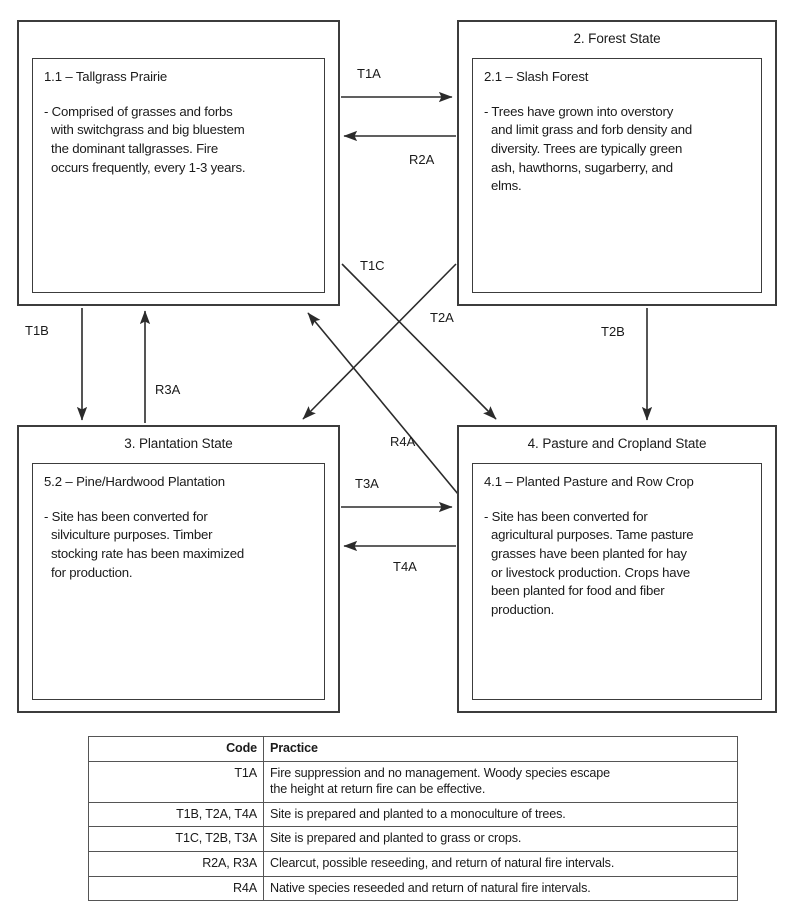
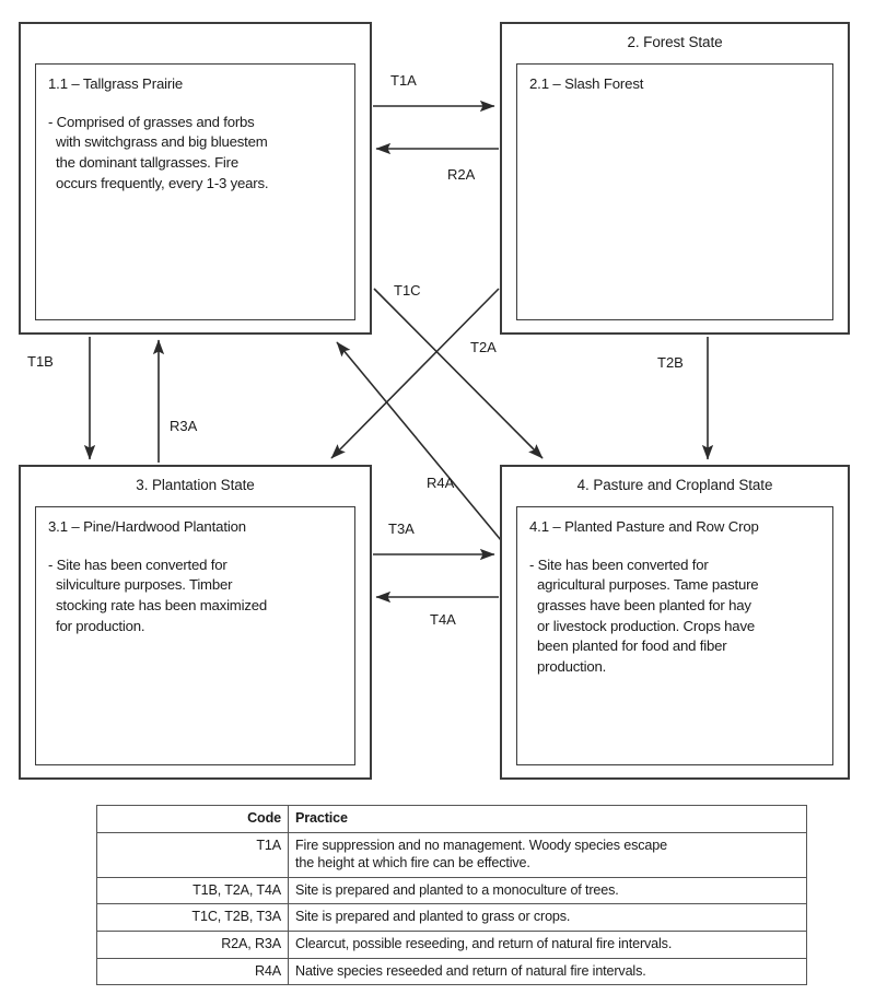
  1.1 – Tallgrass Prairie
  - Comprised of grasses and forbs
  with switchgrass and big bluestem
  the dominant tallgrasses. Fire
  occurs frequently, every 1-3 years.
  2. Forest State
  2.1 – Slash Forest
- - Trees have grown into overstory
- and limit grass and forb density and
- diversity. Trees are typically green
- ash, hawthorns, sugarberry, and
- elms.
  3. Plantation State
- 5.2 – Pine/Hardwood Plantation
+ 3.1 – Pine/Hardwood Plantation
  - Site has been converted for
  silviculture purposes. Timber
  stocking rate has been maximized
  for production.
  4. Pasture and Cropland State
  4.1 – Planted Pasture and Row Crop
  - Site has been converted for
  agricultural purposes. Tame pasture
  grasses have been planted for hay
  or livestock production. Crops have
  been planted for food and fiber
  production.
  T1A
  R2A
  T1B
  R3A
  T1C
  R4A
  T2A
  T2B
  T3A
  T4A
  Code	Practice
- T1A	Fire suppression and no management. Woody species escape the height at return fire can be effective.
+ T1A	Fire suppression and no management. Woody species escape the height at which fire can be effective.
  T1B, T2A, T4A	Site is prepared and planted to a monoculture of trees.
  T1C, T2B, T3A	Site is prepared and planted to grass or crops.
  R2A, R3A	Clearcut, possible reseeding, and return of natural fire intervals.
  R4A	Native species reseeded and return of natural fire intervals.
